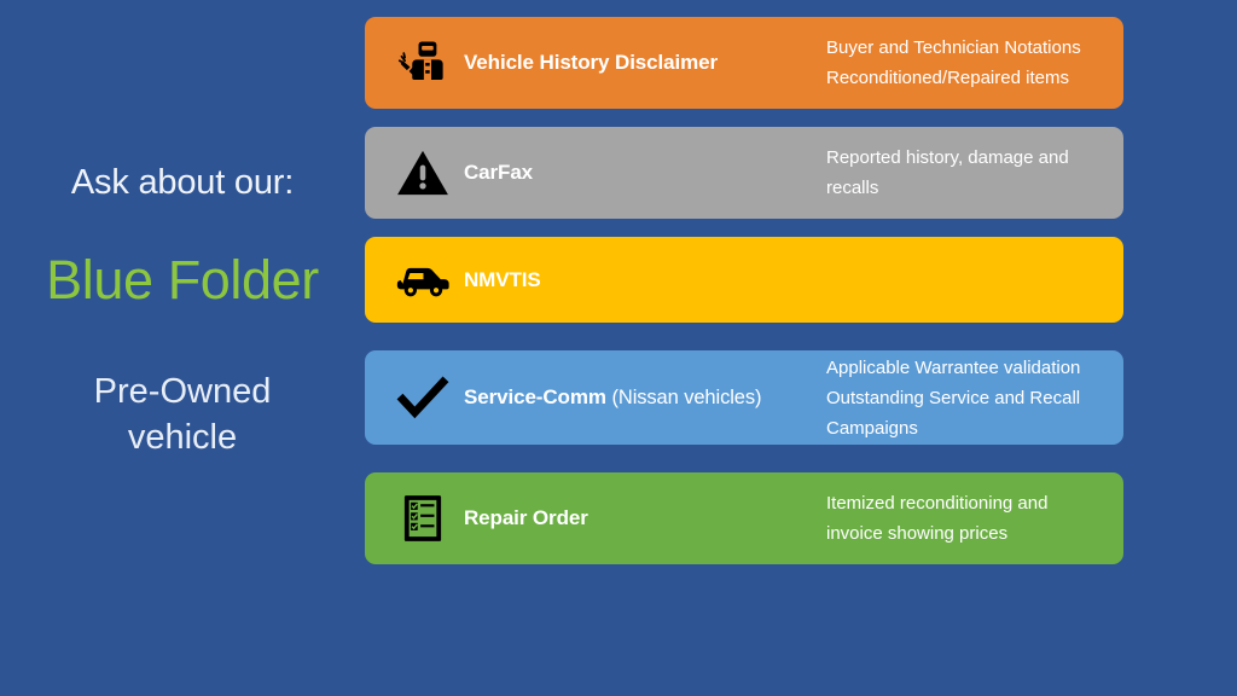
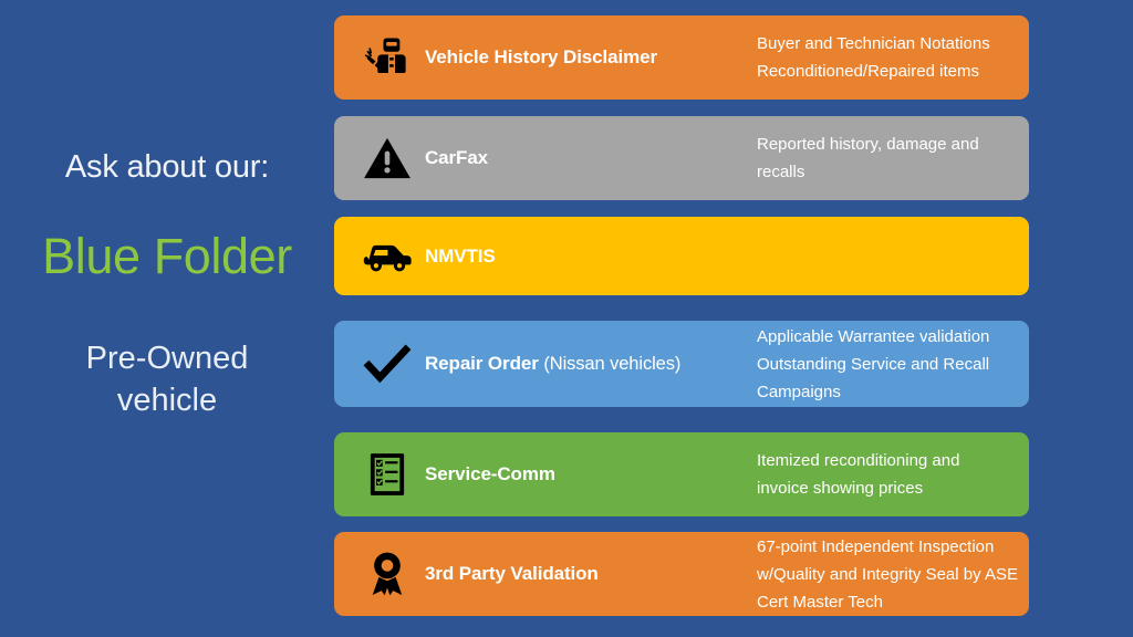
  Ask about our:
  Blue Folder
  Pre-Owned
  vehicle
  Vehicle History Disclaimer
  Buyer and Technician Notations
  Reconditioned/Repaired items
  CarFax
  Reported history, damage and
  recalls
  NMVTIS
- Service-Comm (Nissan vehicles)
+ Repair Order (Nissan vehicles)
  Applicable Warrantee validation
  Outstanding Service and Recall
  Campaigns
- Repair Order
+ Service-Comm
  Itemized reconditioning and
  invoice showing prices
+ 3rd Party Validation
+ 67-point Independent Inspection
+ w/Quality and Integrity Seal by ASE
+ Cert Master Tech
